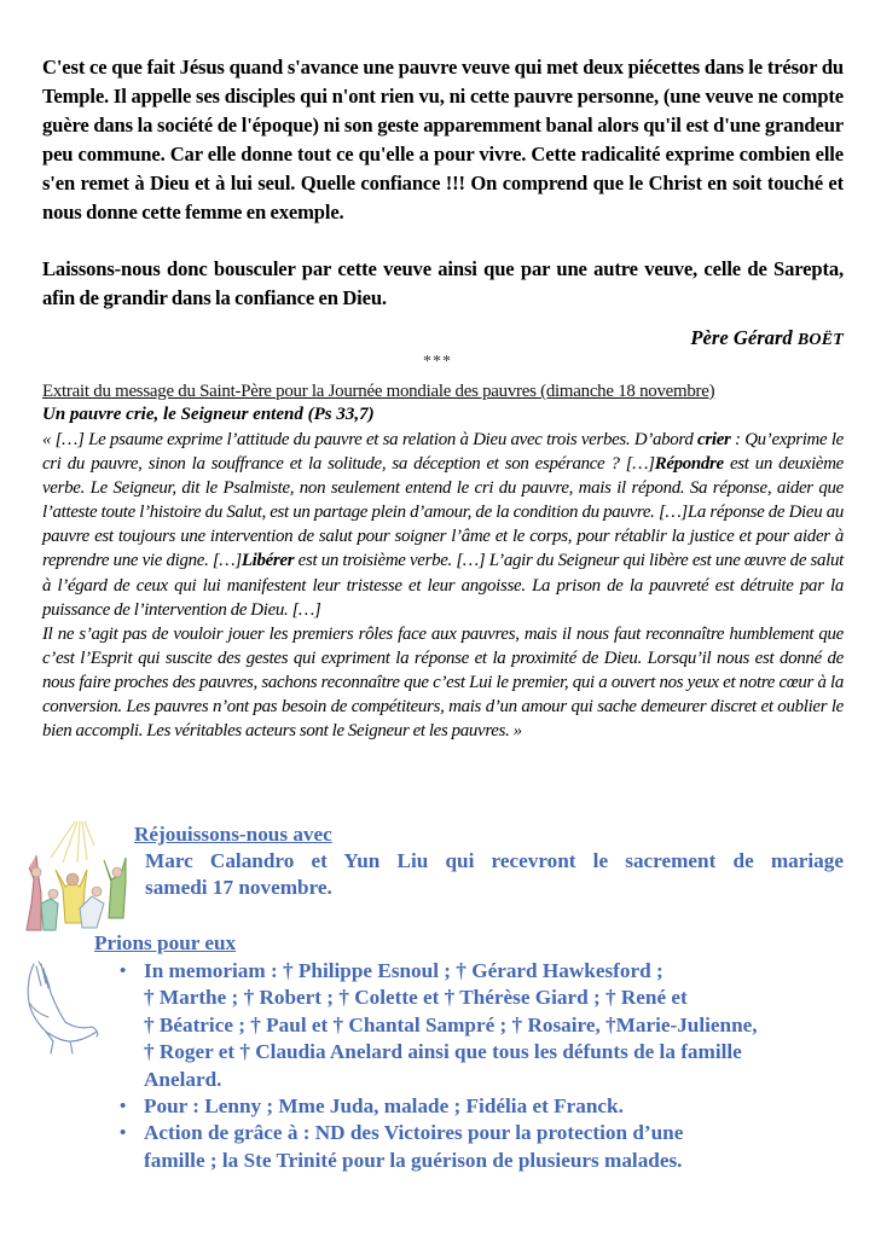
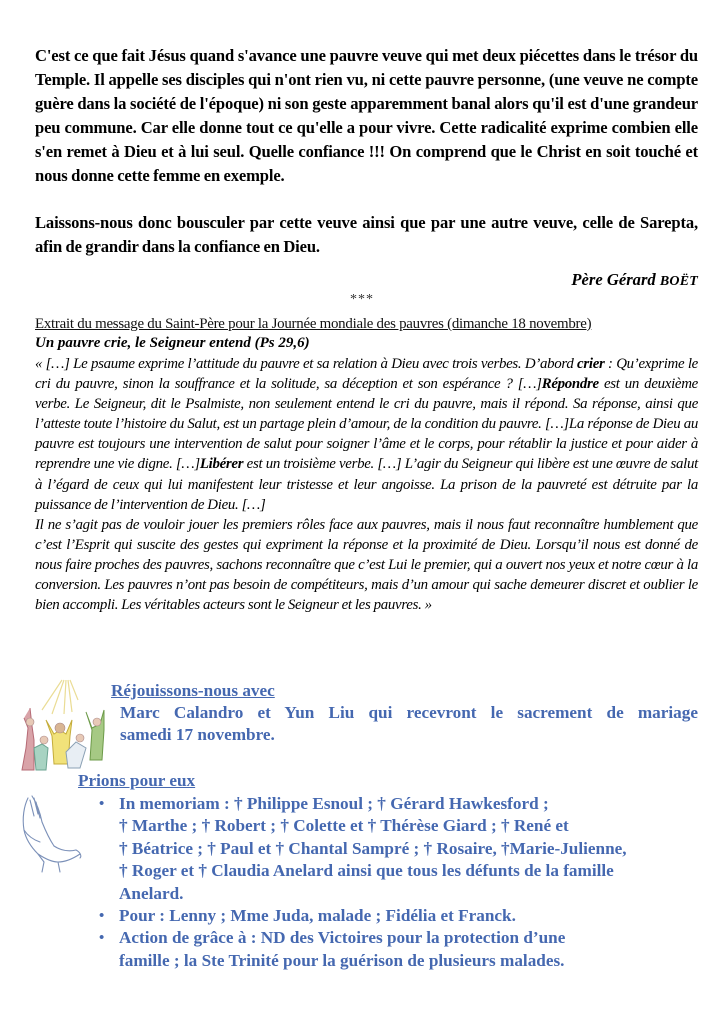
  C'est ce que fait Jésus quand s'avance une pauvre veuve qui met deux piécettes dans le trésor du Temple. Il appelle ses disciples qui n'ont rien vu, ni cette pauvre personne, (une veuve ne compte guère dans la société de l'époque) ni son geste apparemment banal alors qu'il est d'une grandeur peu commune. Car elle donne tout ce qu'elle a pour vivre. Cette radicalité exprime combien elle s'en remet à Dieu et à lui seul. Quelle confiance !!! On comprend que le Christ en soit touché et nous donne cette femme en exemple.
  Laissons-nous donc bousculer par cette veuve ainsi que par une autre veuve, celle de Sarepta, afin de grandir dans la confiance en Dieu.
  Père Gérard BOËT
  ***
  Extrait du message du Saint-Père pour la Journée mondiale des pauvres (dimanche 18 novembre)
- Un pauvre crie, le Seigneur entend (Ps 33,7)
+ Un pauvre crie, le Seigneur entend (Ps 29,6)
- « […] Le psaume exprime l’attitude du pauvre et sa relation à Dieu avec trois verbes. D’abord crier : Qu’exprime le cri du pauvre, sinon la souffrance et la solitude, sa déception et son espérance ? […]Répondre est un deuxième verbe. Le Seigneur, dit le Psalmiste, non seulement entend le cri du pauvre, mais il répond. Sa réponse, aider que l’atteste toute l’histoire du Salut, est un partage plein d’amour, de la condition du pauvre. […]La réponse de Dieu au pauvre est toujours une intervention de salut pour soigner l’âme et le corps, pour rétablir la justice et pour aider à reprendre une vie digne. […]Libérer est un troisième verbe. […] L’agir du Seigneur qui libère est une œuvre de salut à l’égard de ceux qui lui manifestent leur tristesse et leur angoisse. La prison de la pauvreté est détruite par la puissance de l’intervention de Dieu. […]
+ « […] Le psaume exprime l’attitude du pauvre et sa relation à Dieu avec trois verbes. D’abord crier : Qu’exprime le cri du pauvre, sinon la souffrance et la solitude, sa déception et son espérance ? […]Répondre est un deuxième verbe. Le Seigneur, dit le Psalmiste, non seulement entend le cri du pauvre, mais il répond. Sa réponse, ainsi que l’atteste toute l’histoire du Salut, est un partage plein d’amour, de la condition du pauvre. […]La réponse de Dieu au pauvre est toujours une intervention de salut pour soigner l’âme et le corps, pour rétablir la justice et pour aider à reprendre une vie digne. […]Libérer est un troisième verbe. […] L’agir du Seigneur qui libère est une œuvre de salut à l’égard de ceux qui lui manifestent leur tristesse et leur angoisse. La prison de la pauvreté est détruite par la puissance de l’intervention de Dieu. […]
  Il ne s’agit pas de vouloir jouer les premiers rôles face aux pauvres, mais il nous faut reconnaître humblement que c’est l’Esprit qui suscite des gestes qui expriment la réponse et la proximité de Dieu. Lorsqu’il nous est donné de nous faire proches des pauvres, sachons reconnaître que c’est Lui le premier, qui a ouvert nos yeux et notre cœur à la conversion. Les pauvres n’ont pas besoin de compétiteurs, mais d’un amour qui sache demeurer discret et oublier le bien accompli. Les véritables acteurs sont le Seigneur et les pauvres. »
  Réjouissons-nous avec
  Marc Calandro et Yun Liu qui recevront le sacrement de mariage
  samedi 17 novembre.
  Prions pour eux
  •
  In memoriam : † Philippe Esnoul ; † Gérard Hawkesford ;
  † Marthe ; † Robert ; † Colette et † Thérèse Giard ; † René et
  † Béatrice ; † Paul et † Chantal Sampré ; † Rosaire, †Marie-Julienne,
  † Roger et † Claudia Anelard ainsi que tous les défunts de la famille
  Anelard.
  •
  Pour : Lenny ; Mme Juda, malade ; Fidélia et Franck.
  •
  Action de grâce à : ND des Victoires pour la protection d’une
  famille ; la Ste Trinité pour la guérison de plusieurs malades.
